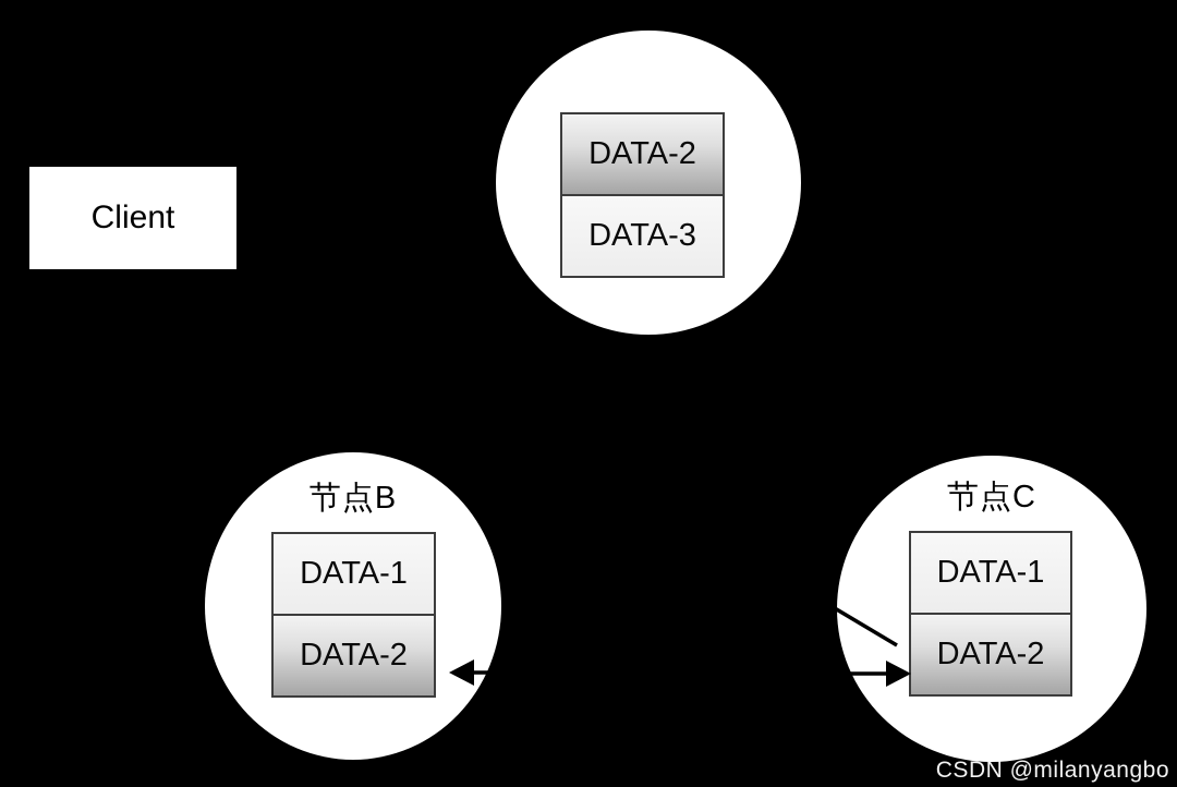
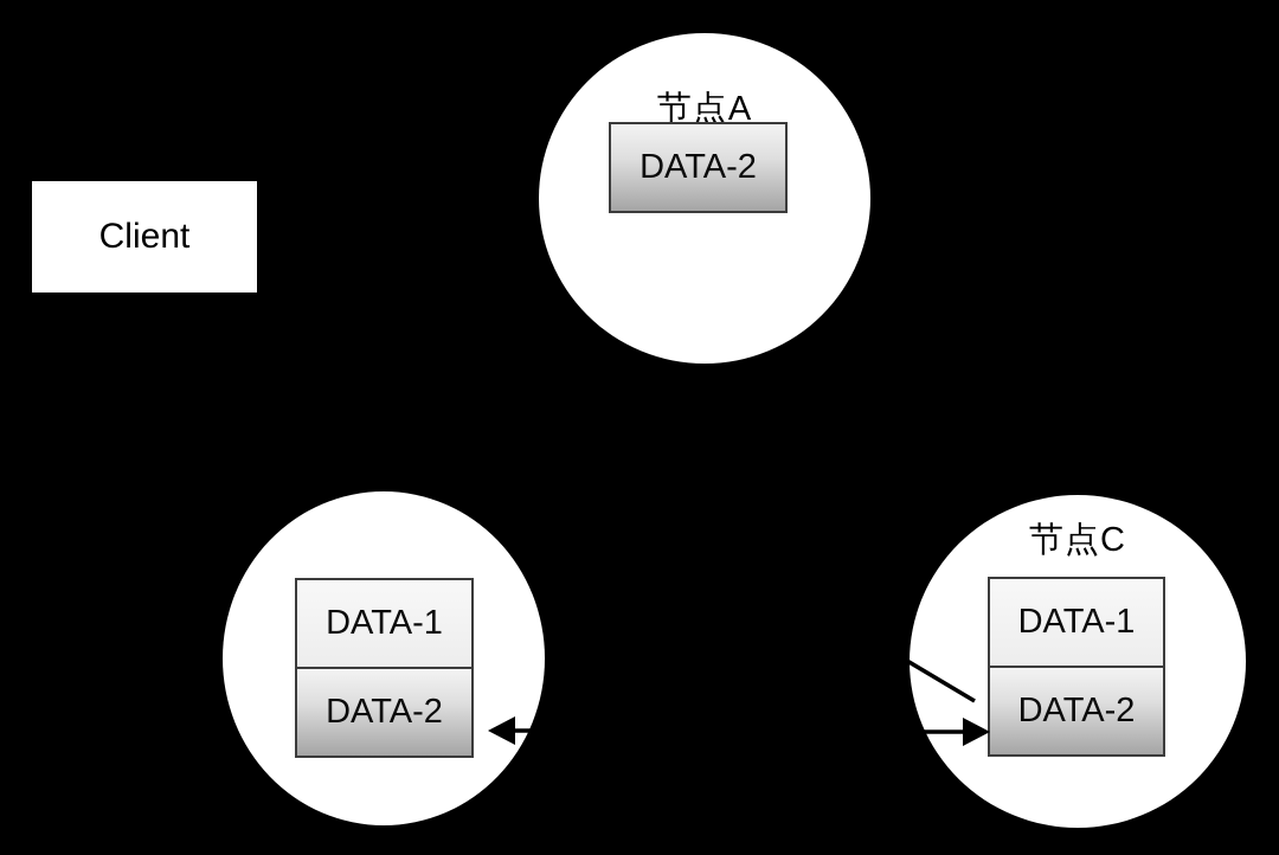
  Client
+ 节点A
  DATA-2
- DATA-3
- 节点B
  DATA-1
  DATA-2
  节点C
  DATA-1
  DATA-2
- CSDN @milanyangbo
